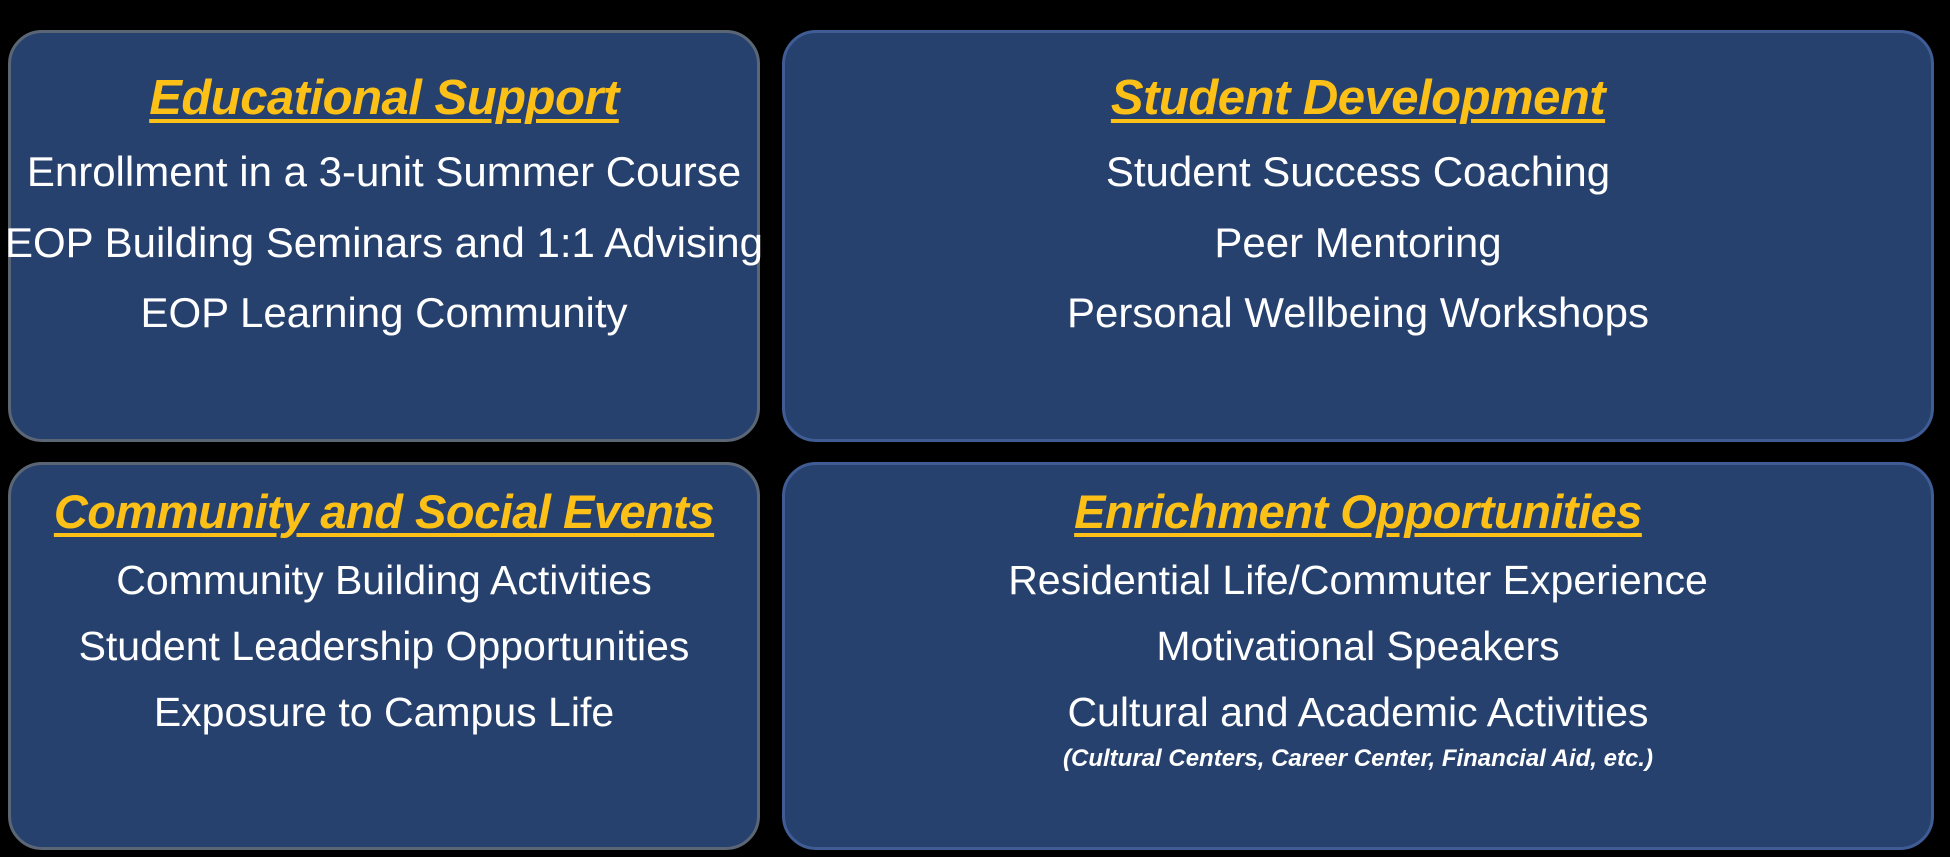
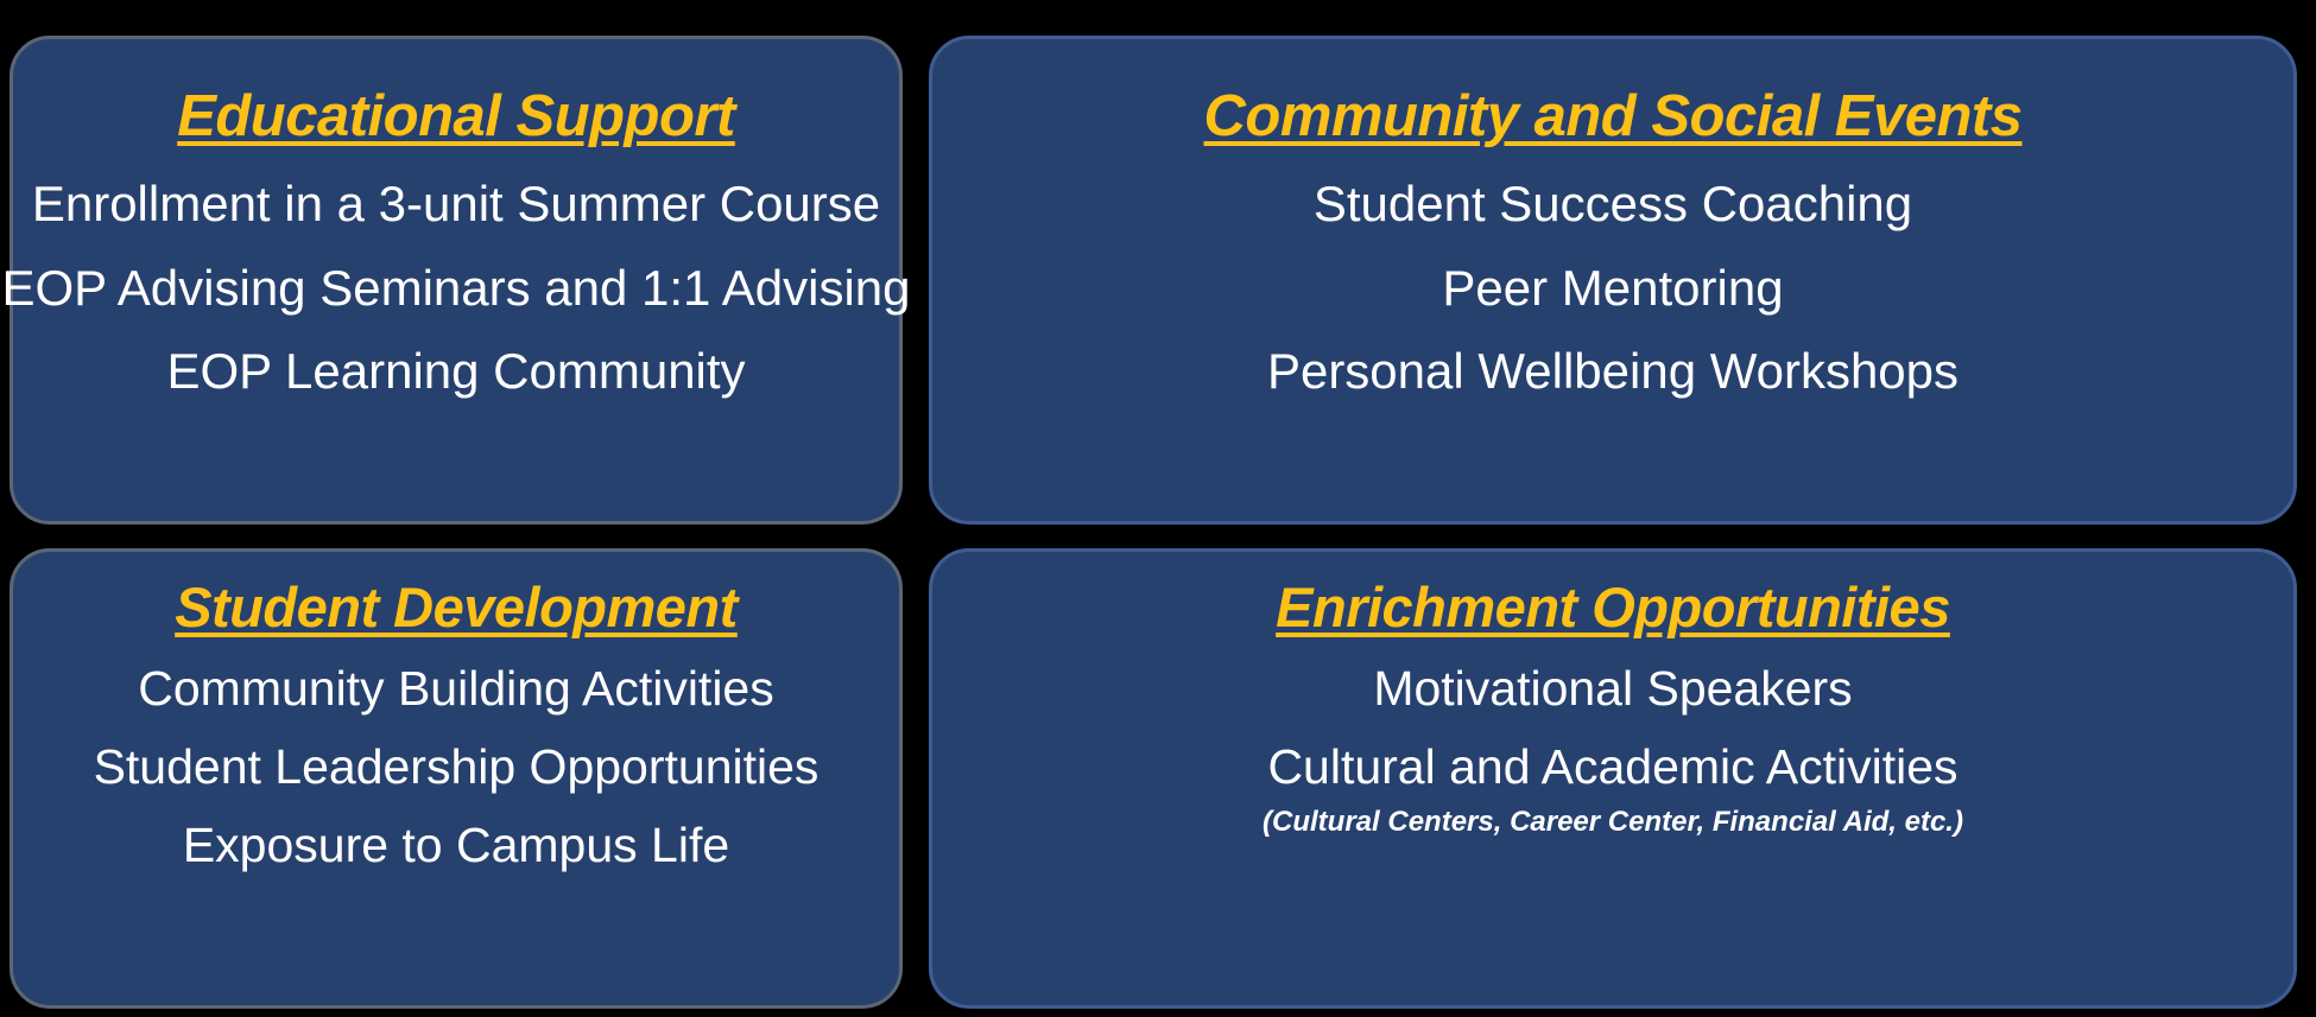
  Educational Support
  Enrollment in a 3-unit Summer Course
- EOP Building Seminars and 1:1 Advising
+ EOP Advising Seminars and 1:1 Advising
  EOP Learning Community
- Student Development
+ Community and Social Events
  Student Success Coaching
  Peer Mentoring
  Personal Wellbeing Workshops
- Community and Social Events
+ Student Development
  Community Building Activities
  Student Leadership Opportunities
  Exposure to Campus Life
  Enrichment Opportunities
- Residential Life/Commuter Experience
  Motivational Speakers
  Cultural and Academic Activities
  (Cultural Centers, Career Center, Financial Aid, etc.)
